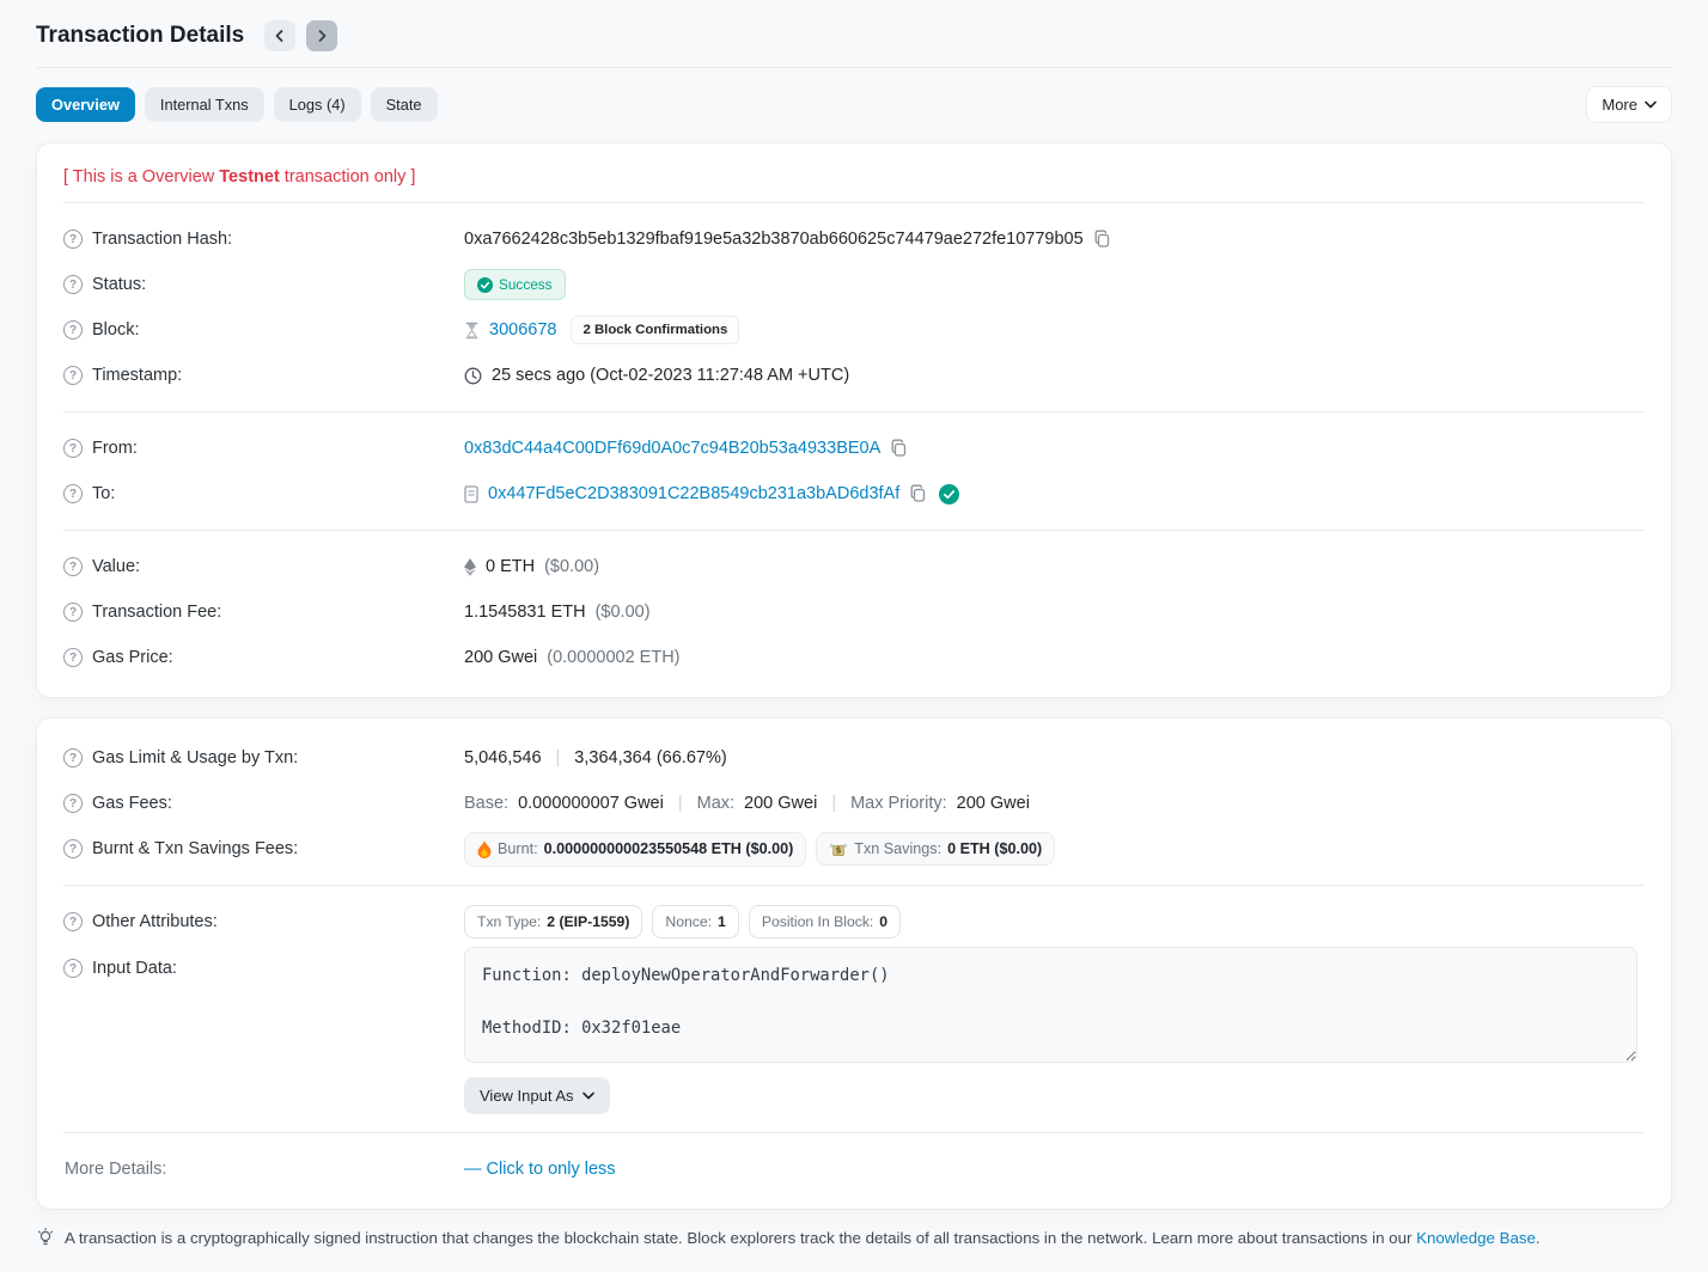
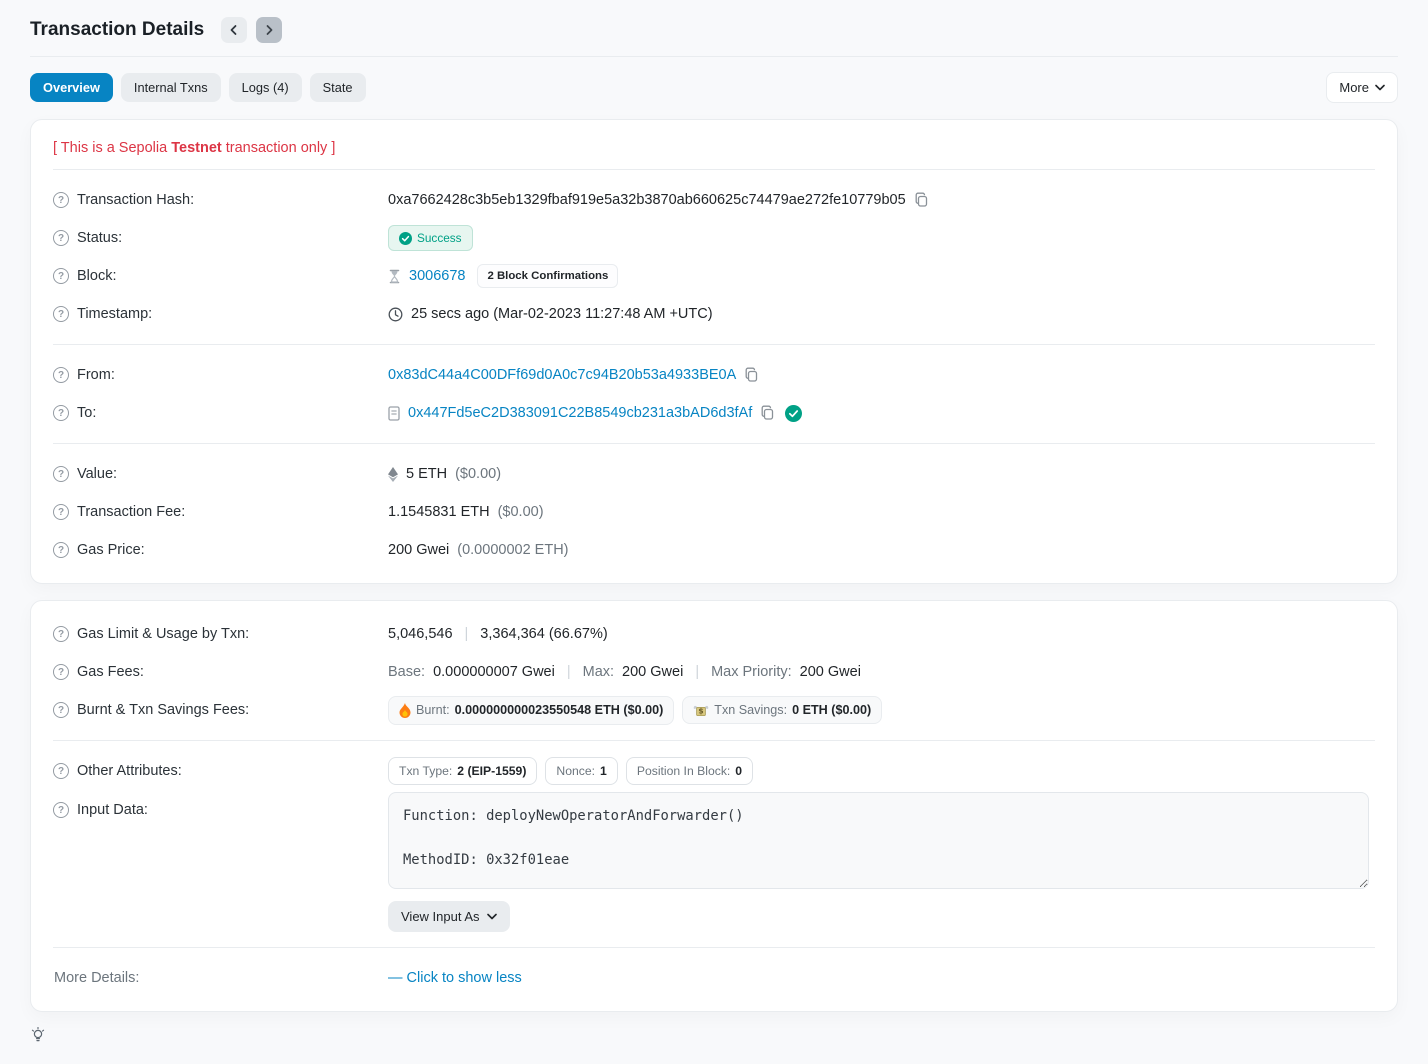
  Transaction Details
  Overview
  Internal Txns
  Logs (4)
  State
  More
- [ This is a Overview Testnet transaction only ]
+ [ This is a Sepolia Testnet transaction only ]
  ?
  Transaction Hash:
  0xa7662428c3b5eb1329fbaf919e5a32b3870ab660625c74479ae272fe10779b05
  ?
  Status:
  Success
  ?
  Block:
  3006678
  2 Block Confirmations
  ?
  Timestamp:
- 25 secs ago (Oct-02-2023 11:27:48 AM +UTC)
+ 25 secs ago (Mar-02-2023 11:27:48 AM +UTC)
  ?
  From:
  0x83dC44a4C00DFf69d0A0c7c94B20b53a4933BE0A
  ?
  To:
  0x447Fd5eC2D383091C22B8549cb231a3bAD6d3fAf
  ?
  Value:
- 0 ETH
+ 5 ETH
  ($0.00)
  ?
  Transaction Fee:
  1.1545831 ETH
  ($0.00)
  ?
  Gas Price:
  200 Gwei
  (0.0000002 ETH)
  ?
  Gas Limit & Usage by Txn:
  5,046,546
  |
  3,364,364 (66.67%)
  ?
  Gas Fees:
  Base:
  0.000000007 Gwei
  |
  Max:
  200 Gwei
  |
  Max Priority:
  200 Gwei
  ?
  Burnt & Txn Savings Fees:
  Burnt:
  0.000000000023550548 ETH ($0.00)
  $
  Txn Savings:
  0 ETH ($0.00)
  ?
  Other Attributes:
  Txn Type:
  2 (EIP-1559)
  Nonce:
  1
  Position In Block:
  0
  ?
  Input Data:
  Function: deployNewOperatorAndForwarder()
  MethodID: 0x32f01eae
  View Input As
  More Details:
- — Click to only less
+ — Click to show less
- A transaction is a cryptographically signed instruction that changes the blockchain state. Block explorers track the details of all transactions in the network. Learn more about transactions in our Knowledge Base.
